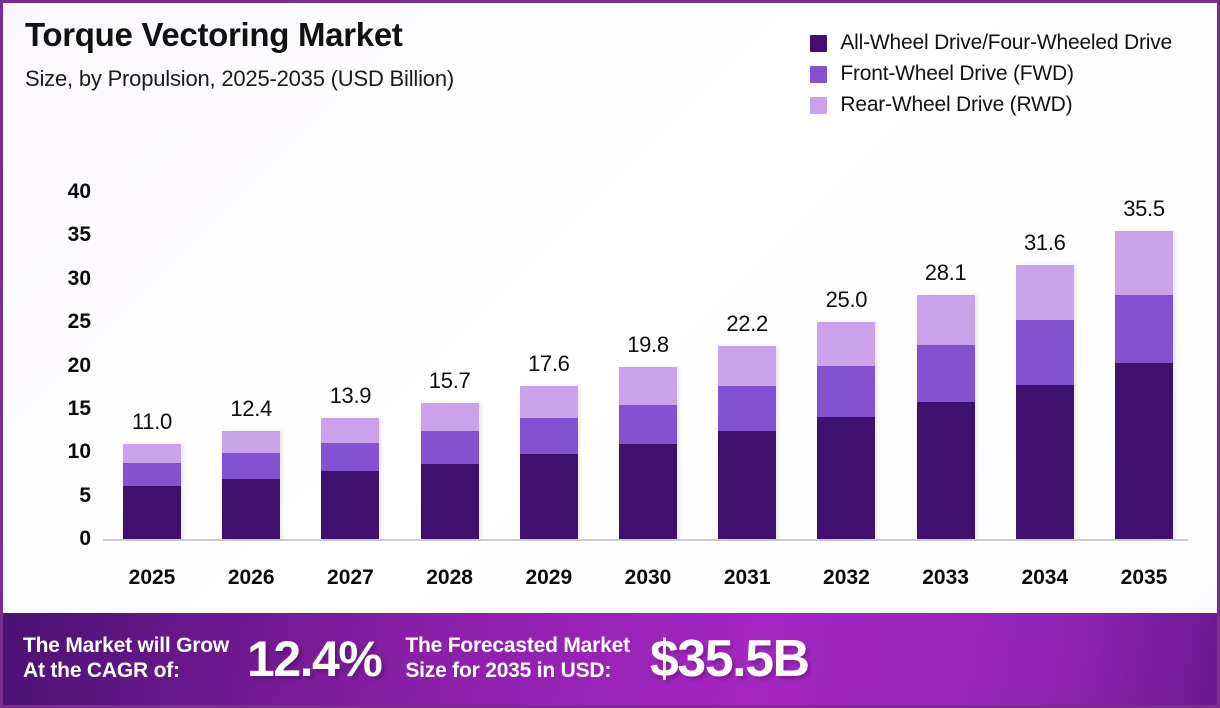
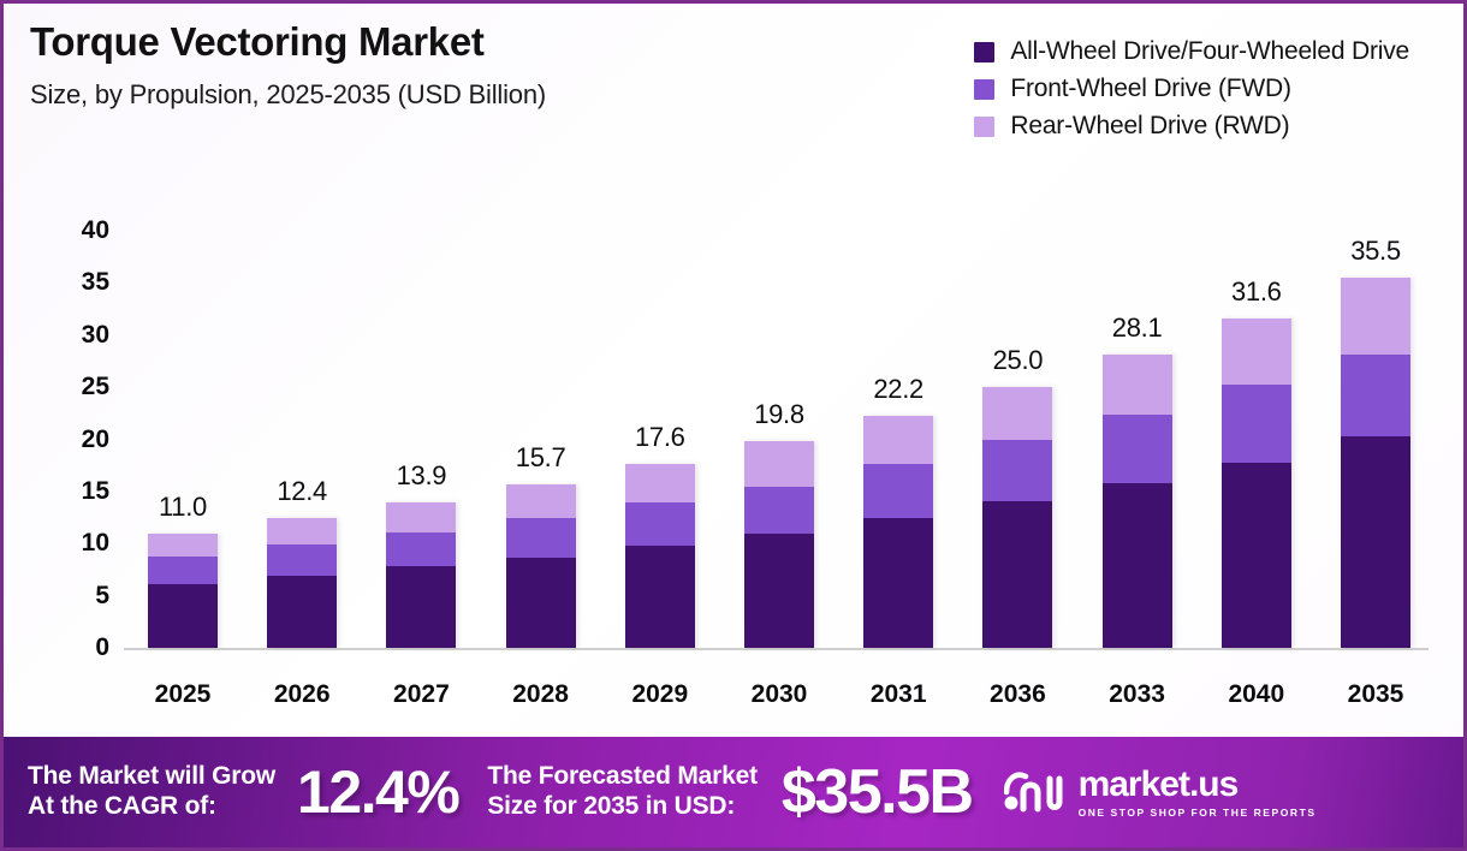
  Torque Vectoring Market
  Size, by Propulsion, 2025-2035 (USD Billion)
  All-Wheel Drive/Four-Wheeled Drive
  Front-Wheel Drive (FWD)
  Rear-Wheel Drive (RWD)
  0
  5
  10
  15
  20
  25
  30
  35
  40
  11.0
  2025
  12.4
  2026
  13.9
  2027
  15.7
  2028
  17.6
  2029
  19.8
  2030
  22.2
  2031
  25.0
- 2032
+ 2036
  28.1
  2033
  31.6
- 2034
+ 2040
  35.5
  2035
  The Market will Grow
  At the CAGR of:
  12.4%
  The Forecasted Market
  Size for 2035 in USD:
  $35.5B
+ market.us
+ ONE STOP SHOP FOR THE REPORTS
